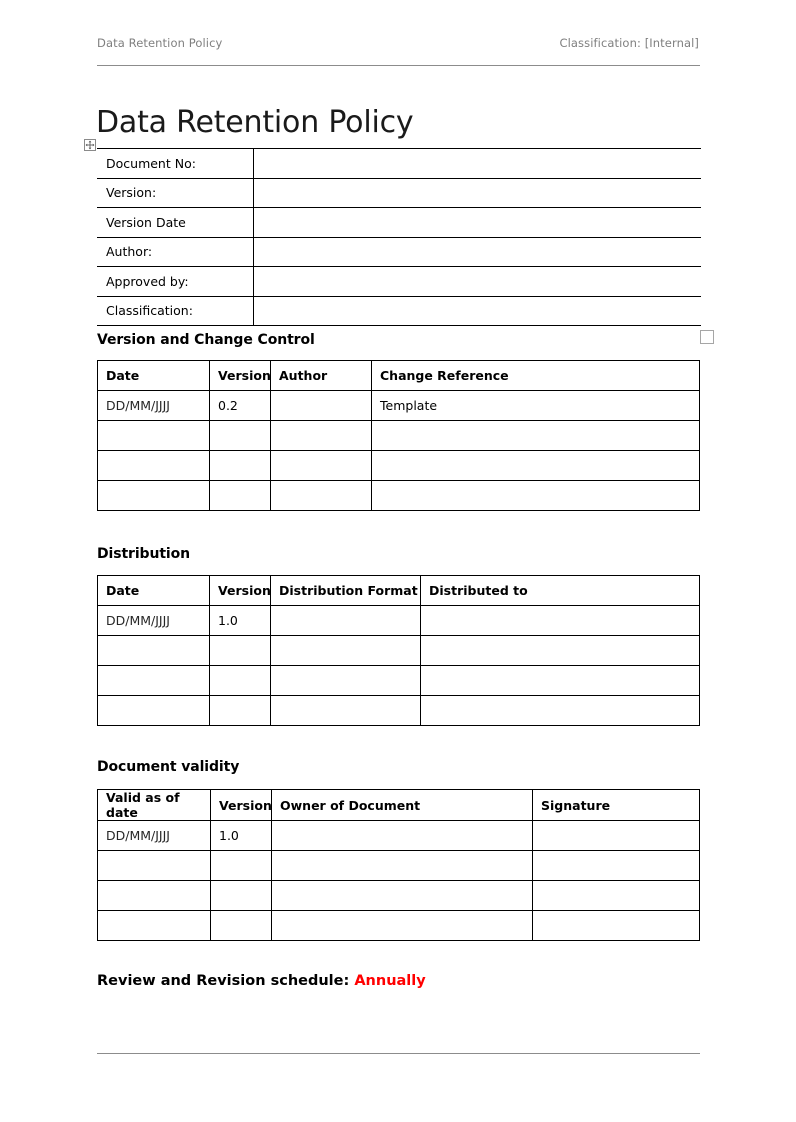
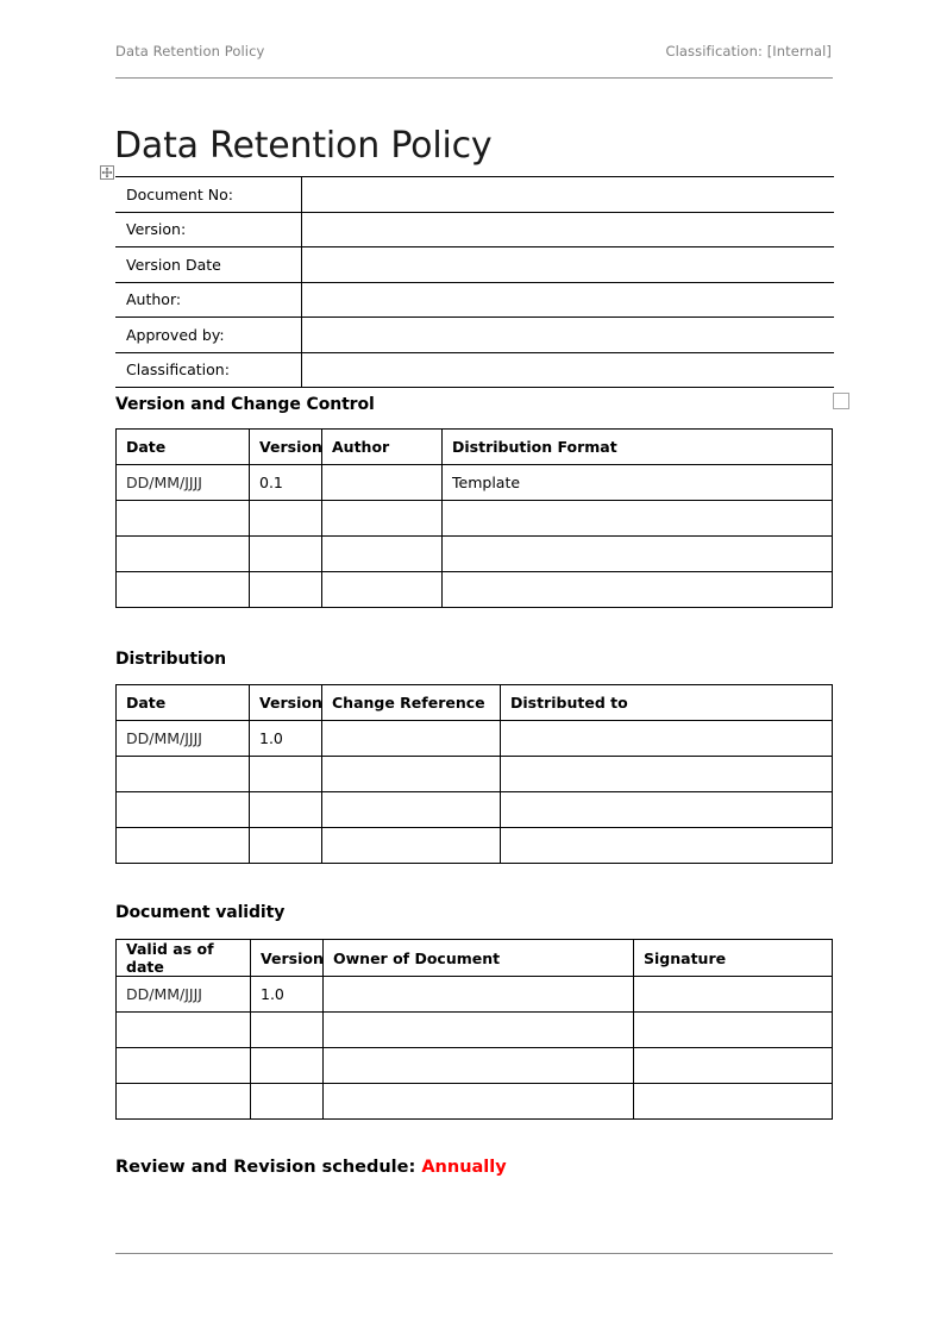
  Data Retention Policy
  Classification: [Internal]
  Data Retention Policy
  Document No:
  Version:
  Version Date
  Author:
  Approved by:
  Classification:
  Version and Change Control
- Date	Version	Author	Change Reference
+ Date	Version	Author	Distribution Format
- DD/MM/JJJJ	0.2		Template
+ DD/MM/JJJJ	0.1		Template
  Distribution
- Date	Version	Distribution Format	Distributed to
+ Date	Version	Change Reference	Distributed to
  DD/MM/JJJJ	1.0
  Document validity
  Valid as of date	Version	Owner of Document	Signature
  DD/MM/JJJJ	1.0
  Review and Revision schedule: Annually
